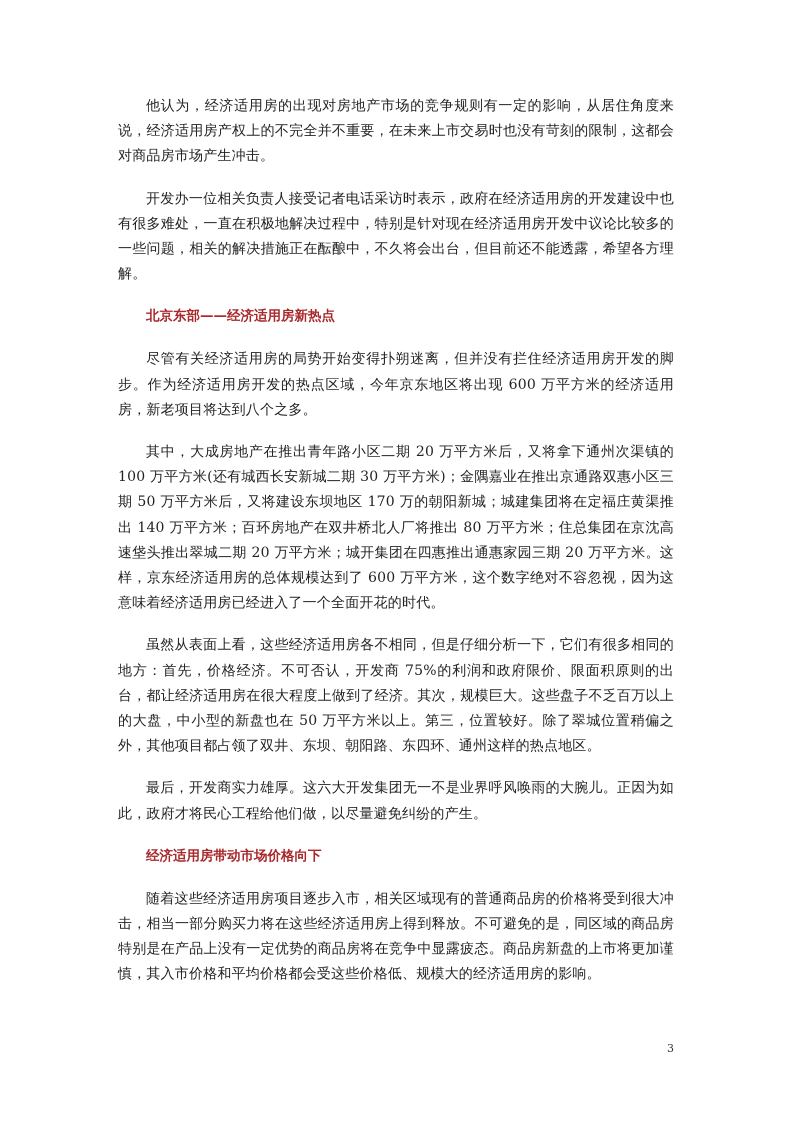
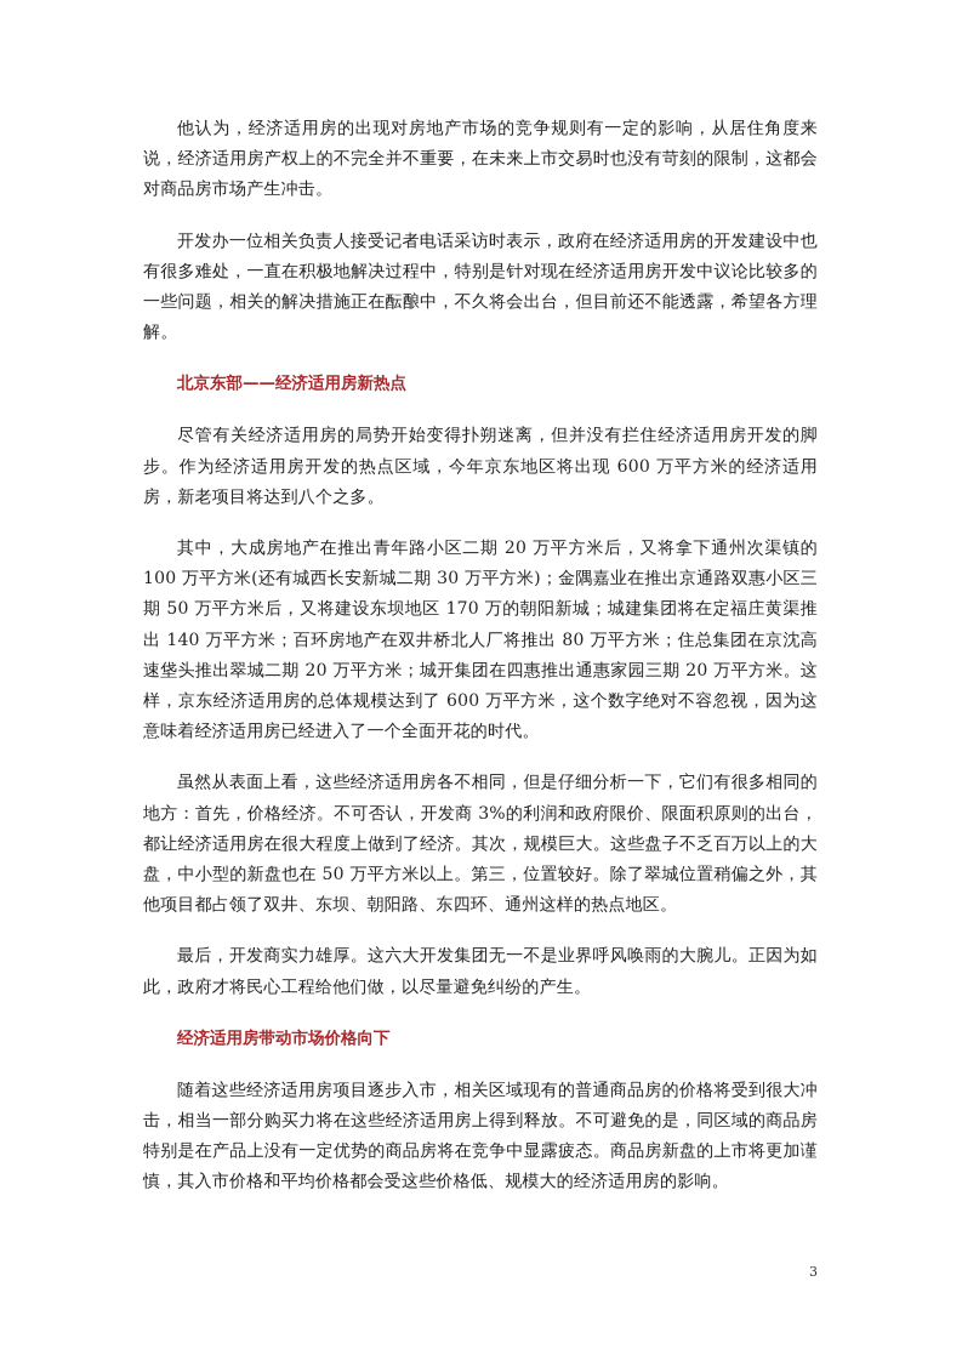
  他认为，经济适用房的出现对房地产市场的竞争规则有一定的影响，从居住角度来说，经济适用房产权上的不完全并不重要，在未来上市交易时也没有苛刻的限制，这都会对商品房市场产生冲击。
  开发办一位相关负责人接受记者电话采访时表示，政府在经济适用房的开发建设中也有很多难处，一直在积极地解决过程中，特别是针对现在经济适用房开发中议论比较多的一些问题，相关的解决措施正在酝酿中，不久将会出台，但目前还不能透露，希望各方理解。
  北京东部——经济适用房新热点
  尽管有关经济适用房的局势开始变得扑朔迷离，但并没有拦住经济适用房开发的脚步。作为经济适用房开发的热点区域，今年京东地区将出现 600 万平方米的经济适用房，新老项目将达到八个之多。
  其中，大成房地产在推出青年路小区二期 20 万平方米后，又将拿下通州次渠镇的 100 万平方米(还有城西长安新城二期 30 万平方米)；金隅嘉业在推出京通路双惠小区三期 50 万平方米后，又将建设东坝地区 170 万的朝阳新城；城建集团将在定福庄黄渠推出 140 万平方米；百环房地产在双井桥北人厂将推出 80 万平方米；住总集团在京沈高速垡头推出翠城二期 20 万平方米；城开集团在四惠推出通惠家园三期 20 万平方米。这样，京东经济适用房的总体规模达到了 600 万平方米，这个数字绝对不容忽视，因为这意味着经济适用房已经进入了一个全面开花的时代。
- 虽然从表面上看，这些经济适用房各不相同，但是仔细分析一下，它们有很多相同的地方：首先，价格经济。不可否认，开发商 75%的利润和政府限价、限面积原则的出台，都让经济适用房在很大程度上做到了经济。其次，规模巨大。这些盘子不乏百万以上的大盘，中小型的新盘也在 50 万平方米以上。第三，位置较好。除了翠城位置稍偏之外，其他项目都占领了双井、东坝、朝阳路、东四环、通州这样的热点地区。
+ 虽然从表面上看，这些经济适用房各不相同，但是仔细分析一下，它们有很多相同的地方：首先，价格经济。不可否认，开发商 3%的利润和政府限价、限面积原则的出台，都让经济适用房在很大程度上做到了经济。其次，规模巨大。这些盘子不乏百万以上的大盘，中小型的新盘也在 50 万平方米以上。第三，位置较好。除了翠城位置稍偏之外，其他项目都占领了双井、东坝、朝阳路、东四环、通州这样的热点地区。
  最后，开发商实力雄厚。这六大开发集团无一不是业界呼风唤雨的大腕儿。正因为如此，政府才将民心工程给他们做，以尽量避免纠纷的产生。
  经济适用房带动市场价格向下
  随着这些经济适用房项目逐步入市，相关区域现有的普通商品房的价格将受到很大冲击，相当一部分购买力将在这些经济适用房上得到释放。不可避免的是，同区域的商品房特别是在产品上没有一定优势的商品房将在竞争中显露疲态。商品房新盘的上市将更加谨慎，其入市价格和平均价格都会受这些价格低、规模大的经济适用房的影响。
  3
